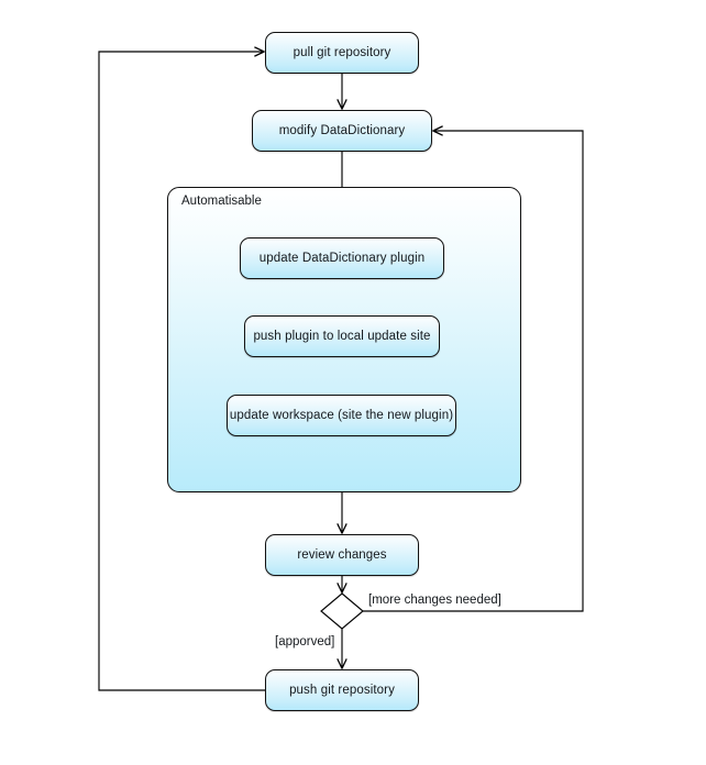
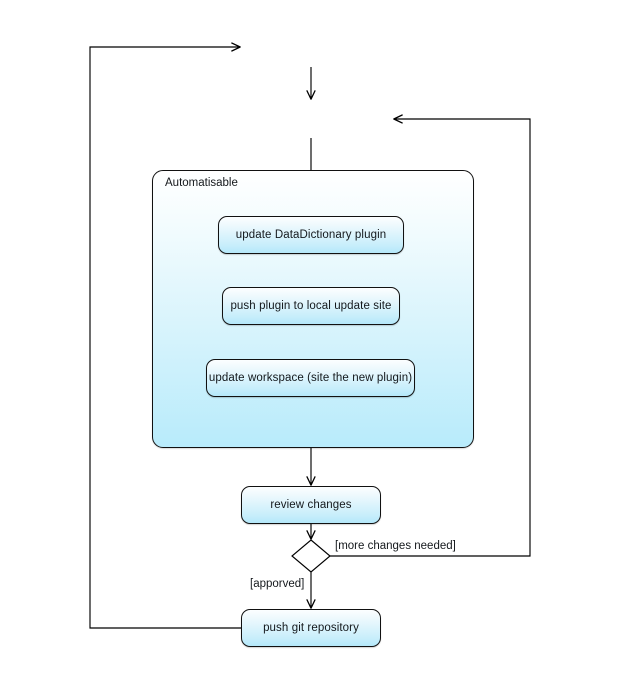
  Automatisable
- pull git repository
- modify DataDictionary
  update DataDictionary plugin
  push plugin to local update site
  update workspace (site the new plugin)
  review changes
  push git repository
  [more changes needed]
  [apporved]
